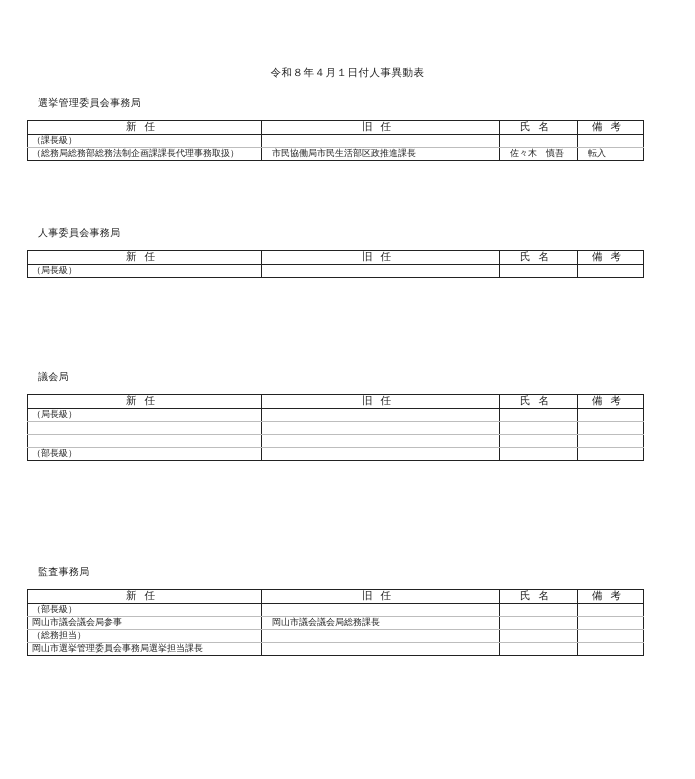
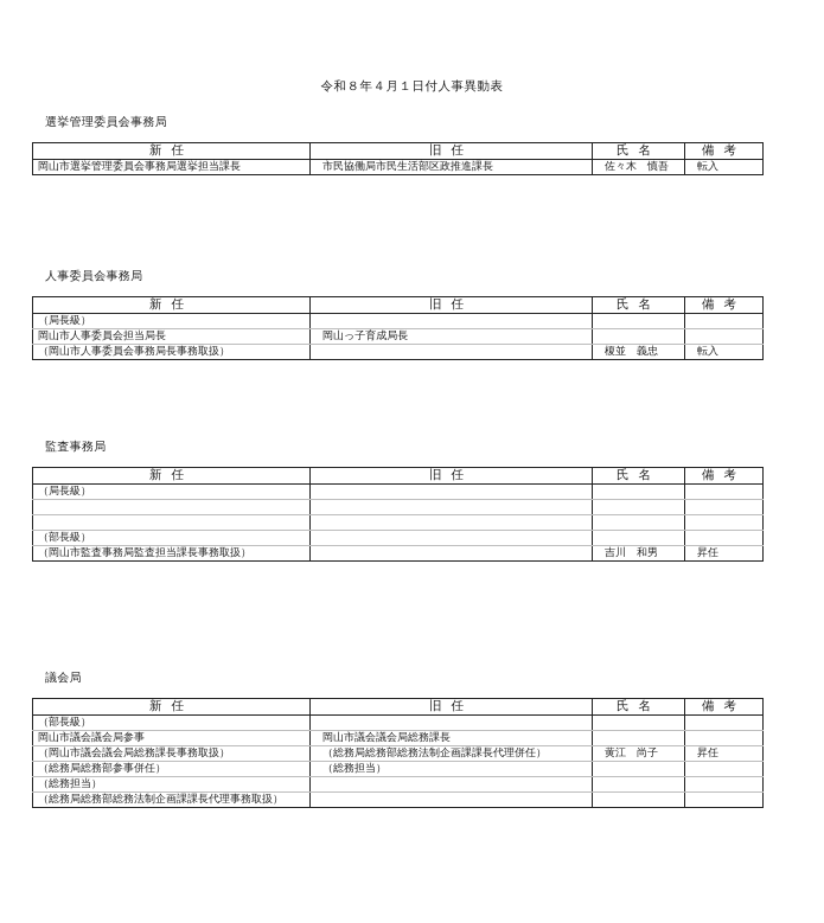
  令和８年４月１日付人事異動表
  選挙管理委員会事務局
  新任	旧任	氏名	備考
- （課長級）
- （総務局総務部総務法制企画課課長代理事務取扱）	市民協働局市民生活部区政推進課長	佐々木 慎吾	転入
+ 岡山市選挙管理委員会事務局選挙担当課長	市民協働局市民生活部区政推進課長	佐々木 慎吾	転入
  人事委員会事務局
  新任	旧任	氏名	備考
  （局長級）
+ 岡山市人事委員会担当局長	岡山っ子育成局長
+ （岡山市人事委員会事務局長事務取扱）		榎並 義忠	転入
- 議会局
+ 監査事務局
  新任	旧任	氏名	備考
  （局長級）
  （部長級）
+ （岡山市監査事務局監査担当課長事務取扱）		吉川 和男	昇任
- 監査事務局
+ 議会局
  新任	旧任	氏名	備考
  （部長級）
  岡山市議会議会局参事	岡山市議会議会局総務課長
+ （岡山市議会議会局総務課長事務取扱）	（総務局総務部総務法制企画課課長代理併任）	黄江 尚子	昇任
+ （総務局総務部参事併任）	（総務担当）
  （総務担当）
- 岡山市選挙管理委員会事務局選挙担当課長
+ （総務局総務部総務法制企画課課長代理事務取扱）
